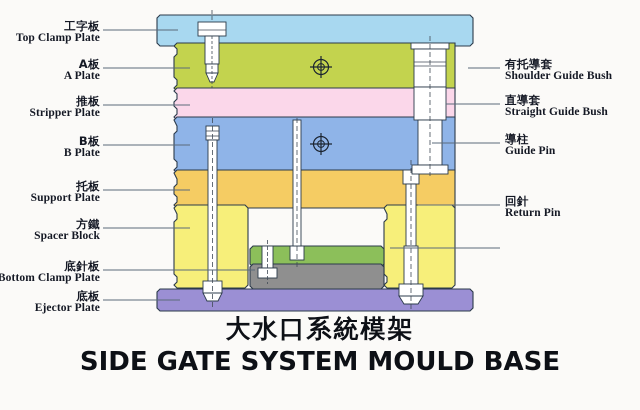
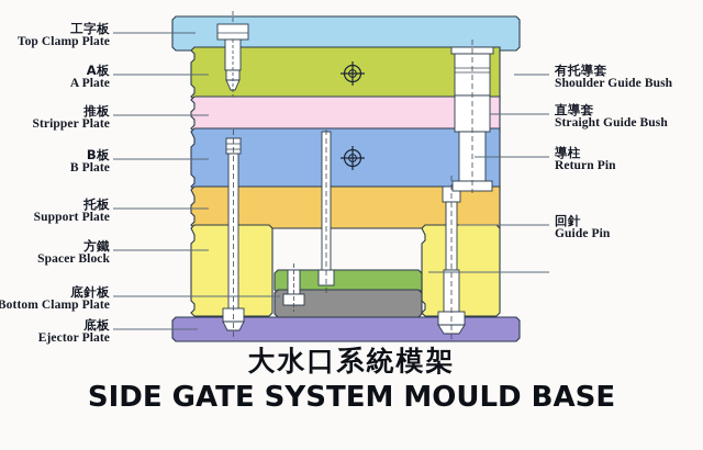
  工字板
  Top Clamp Plate
  A板
  A Plate
  推板
  Stripper Plate
  B板
  B Plate
  托板
  Support Plate
  方鐵
  Spacer Block
  底針板
  Bottom Clamp Plate
  底板
  Ejector Plate
  有托導套
  Shoulder Guide Bush
  直導套
  Straight Guide Bush
  導柱
- Guide Pin
+ Return Pin
  回針
- Return Pin
+ Guide Pin
  大水口系統模架
  SIDE GATE SYSTEM MOULD BASE
